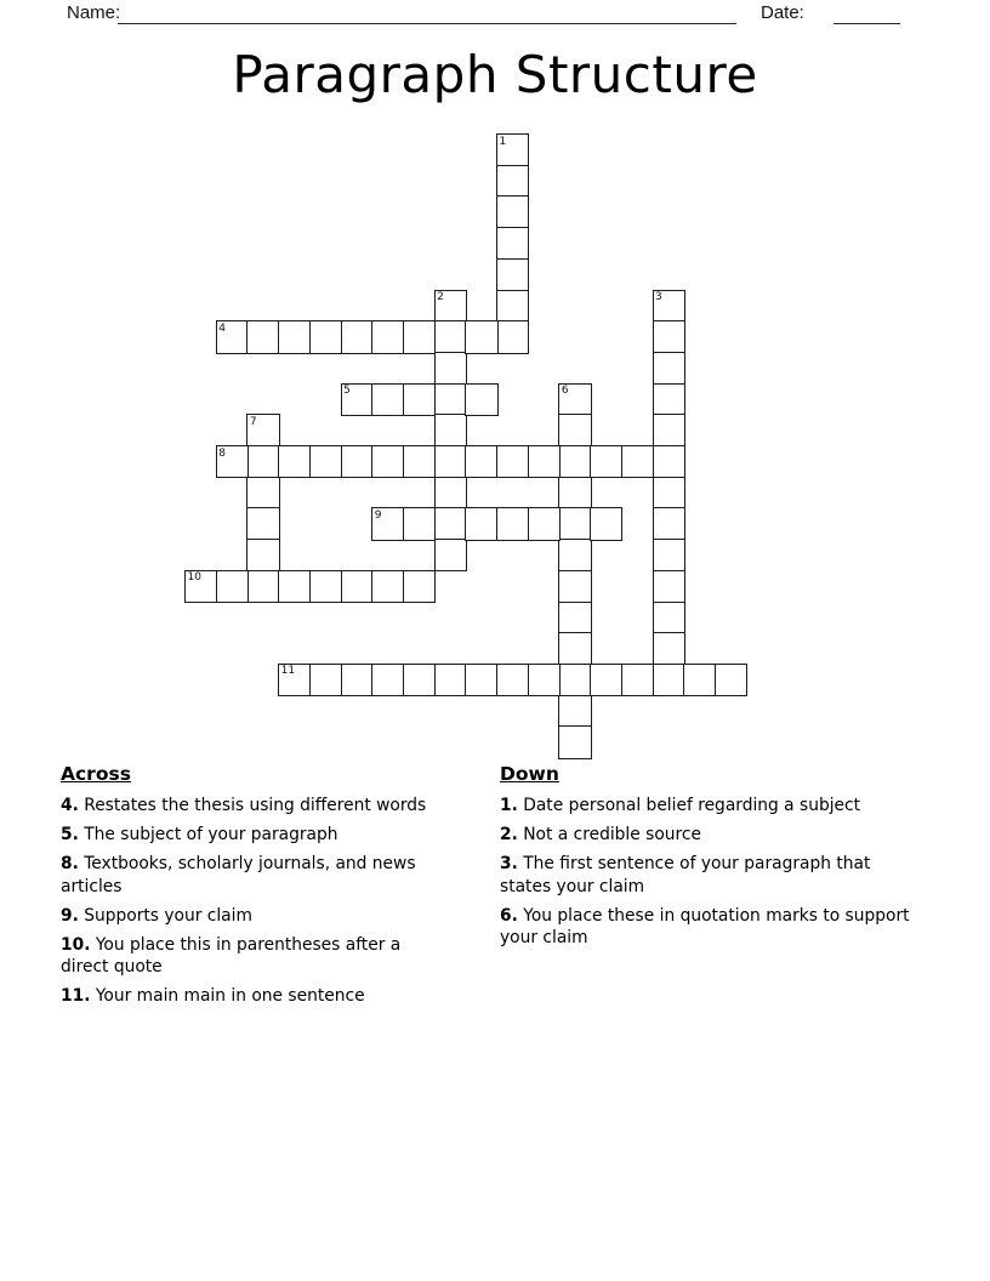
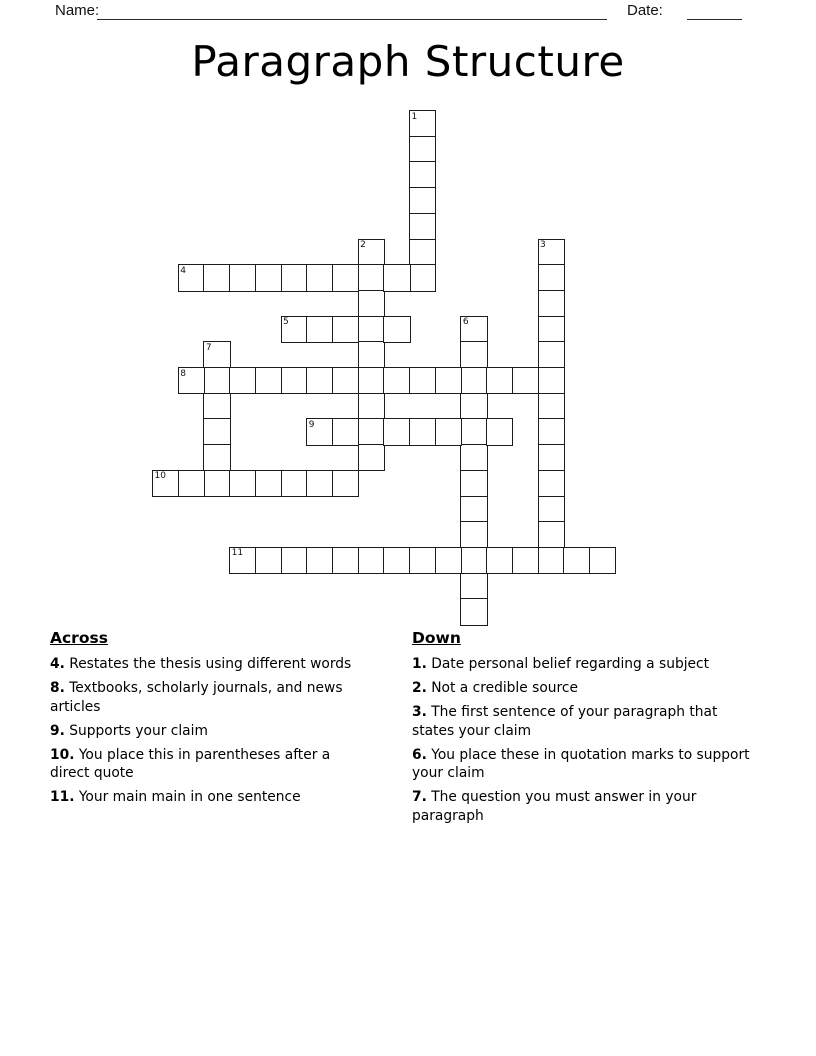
  Name:
  Date:
  Paragraph Structure
  1
  2
  3
  4
  5
  6
  7
  8
  9
  10
  11
  Across
  4. Restates the thesis using different words
- 5. The subject of your paragraph
  8. Textbooks, scholarly journals, and news articles
  9. Supports your claim
  10. You place this in parentheses after a direct quote
  11. Your main main in one sentence
  Down
  1. Date personal belief regarding a subject
  2. Not a credible source
  3. The first sentence of your paragraph that states your claim
  6. You place these in quotation marks to support your claim
+ 7. The question you must answer in your paragraph
